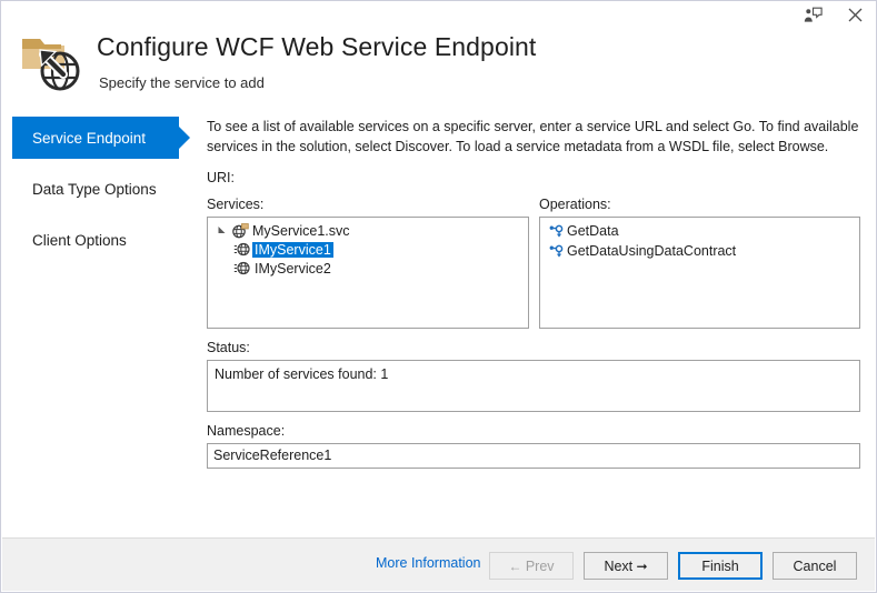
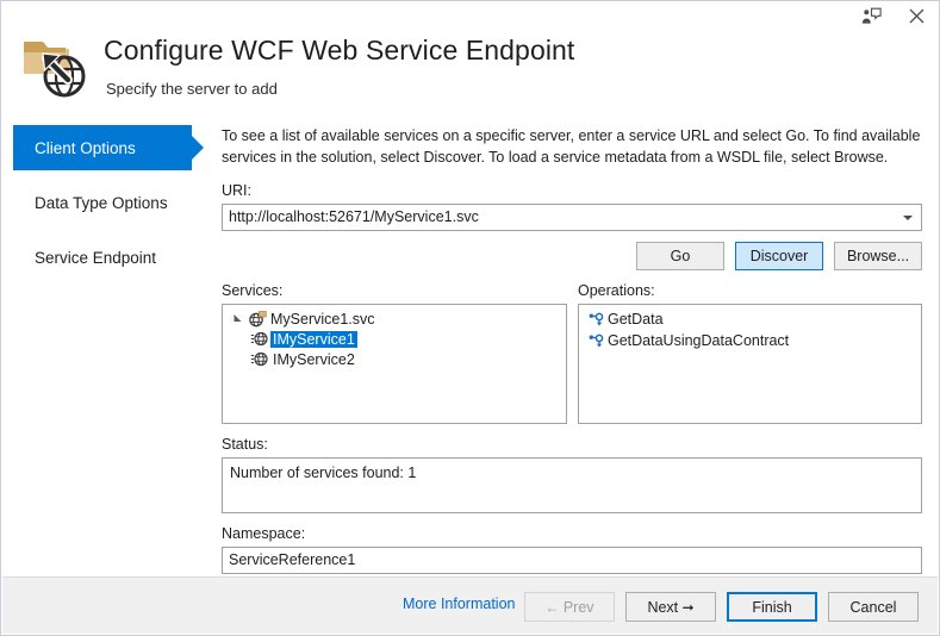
  Configure WCF Web Service Endpoint
- Specify the service to add
+ Specify the server to add
- Service Endpoint
+ Client Options
  Data Type Options
- Client Options
+ Service Endpoint
  To see a list of available services on a specific server, enter a service URL and select Go. To find available services in the solution, select Discover. To load a service metadata from a WSDL file, select Browse.
  URI:
+ http://localhost:52671/MyService1.svc
+ Go
+ Discover
+ Browse...
  Services:
  MyService1.svc
  IMyService1
  IMyService2
  Operations:
  GetData
  GetDataUsingDataContract
  Status:
  Number of services found: 1
  Namespace:
  ServiceReference1
  More Information
  ←
  Prev
  Next
  ➞
  Finish
  Cancel
